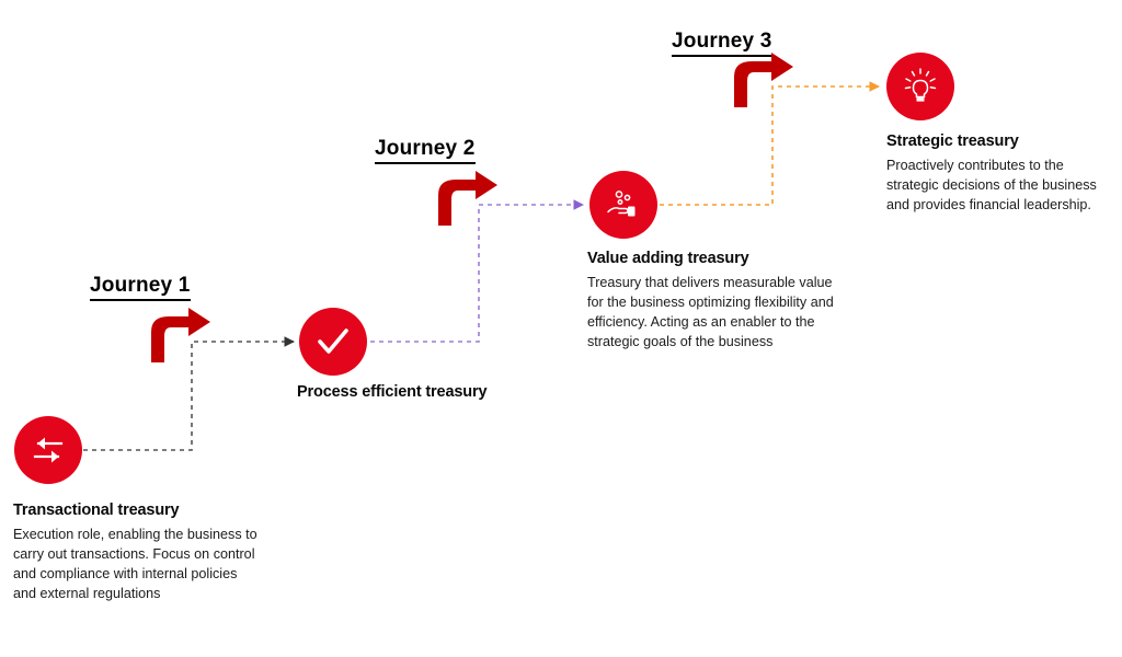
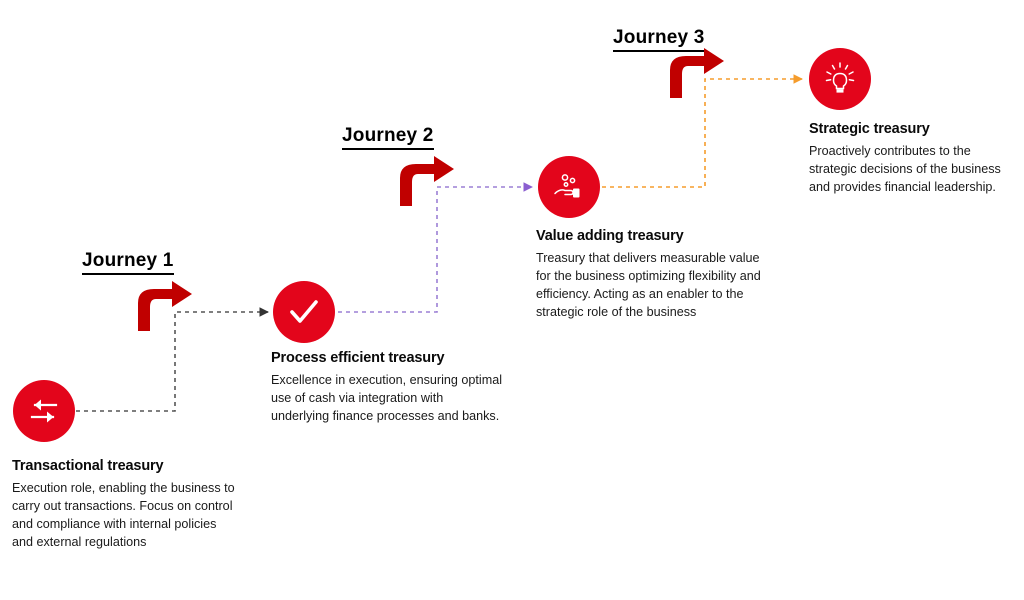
  Journey 1
  Journey 2
  Journey 3
  Transactional treasury
  Execution role, enabling the business to carry out transactions. Focus on control and compliance with internal policies and external regulations
  Process efficient treasury
+ Excellence in execution, ensuring optimal use of cash via integration with underlying finance processes and banks.
  Value adding treasury
- Treasury that delivers measurable value for the business optimizing flexibility and efficiency. Acting as an enabler to the strategic goals of the business
+ Treasury that delivers measurable value for the business optimizing flexibility and efficiency. Acting as an enabler to the strategic role of the business
  Strategic treasury
  Proactively contributes to the strategic decisions of the business and provides financial leadership.
